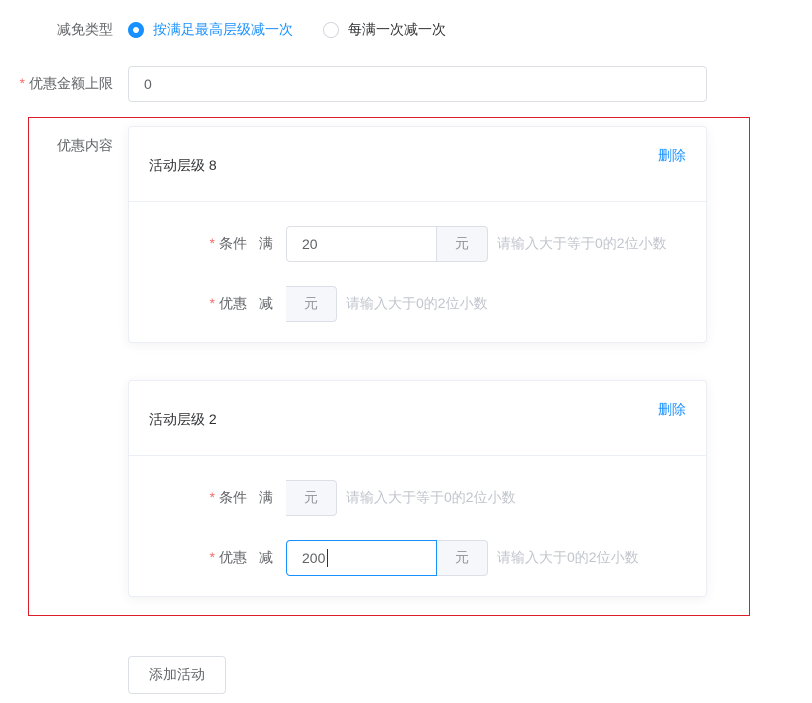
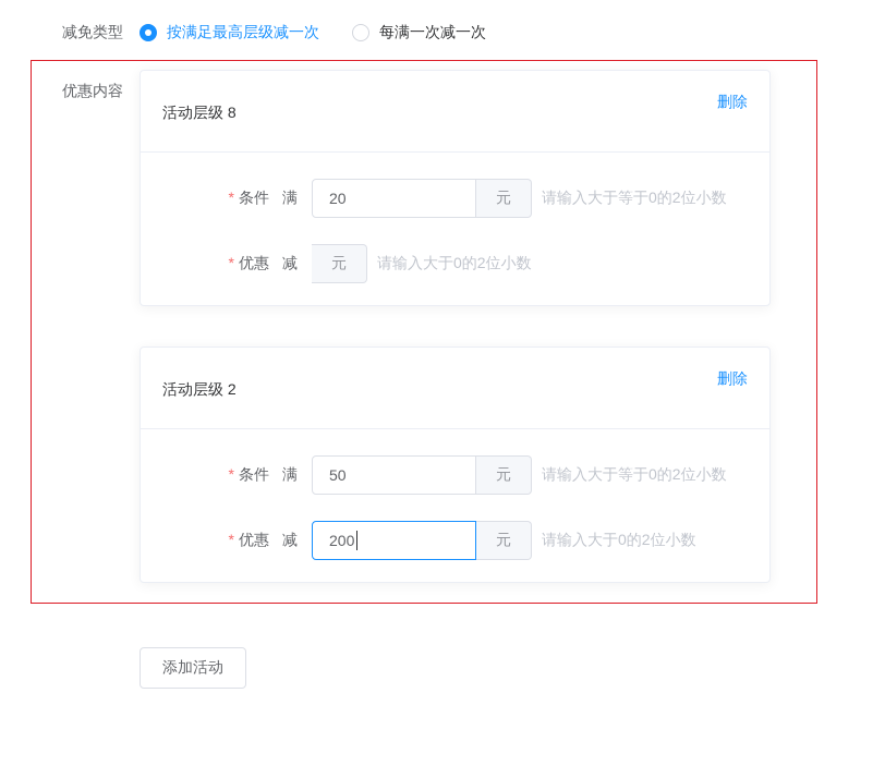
  减免类型
  按满足最高层级减一次
  每满一次减一次
- * 优惠金额上限
- 0
  优惠内容
  活动层级 8
  删除
  * 条件
  满
  20
  元
  请输入大于等于0的2位小数
  * 优惠
  减
  元
  请输入大于0的2位小数
  活动层级 2
  删除
  * 条件
  满
+ 50
  元
  请输入大于等于0的2位小数
  * 优惠
  减
  200
  元
  请输入大于0的2位小数
  添加活动
